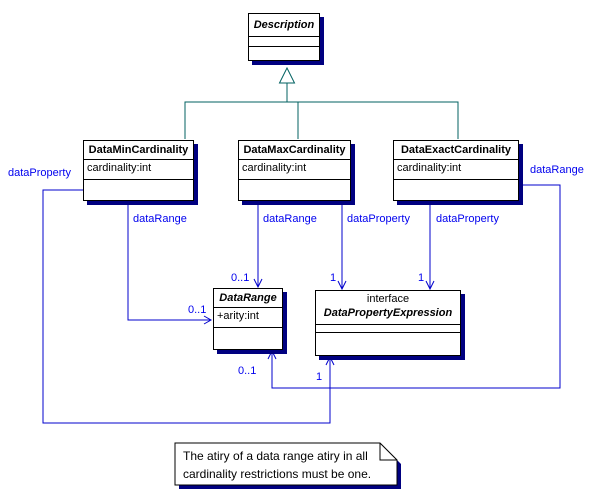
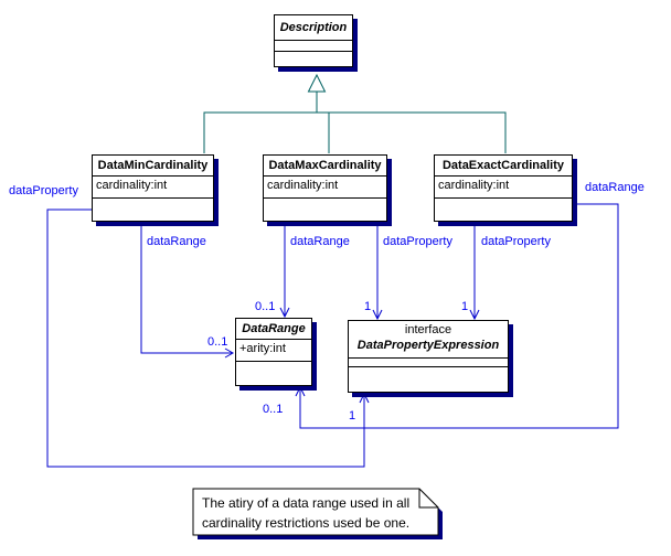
  Description
  DataMinCardinality
  cardinality:int
  DataMaxCardinality
  cardinality:int
  DataExactCardinality
  cardinality:int
  DataRange
  +arity:int
  interface
  DataPropertyExpression
  dataProperty
  dataRange
  dataRange
  dataProperty
  dataProperty
  dataRange
  0..1
  1
  1
  0..1
  0..1
  1
- The atiry of a data range atiry in all
+ The atiry of a data range used in all
- cardinality restrictions must be one.
+ cardinality restrictions used be one.
